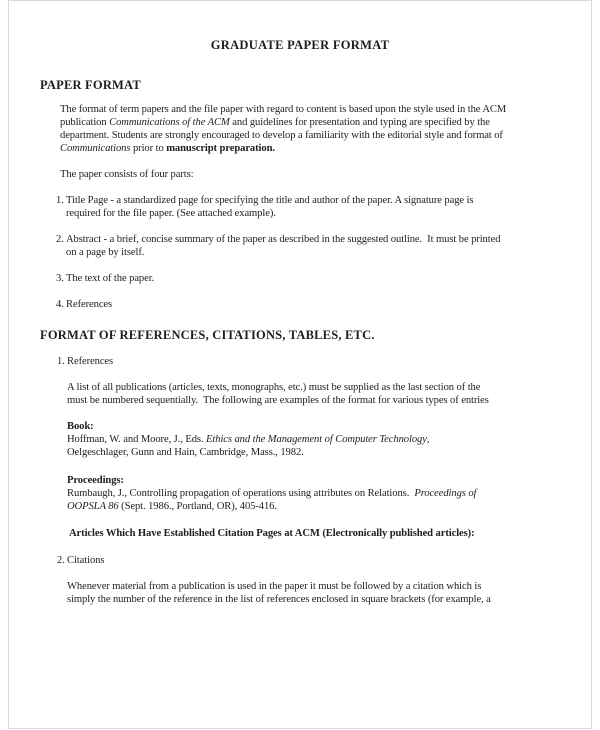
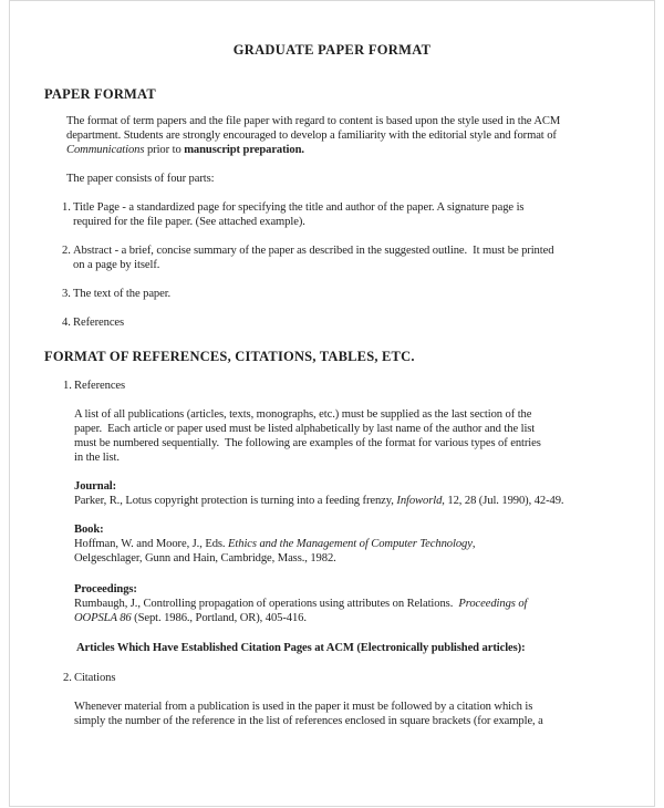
  GRADUATE PAPER FORMAT
  PAPER FORMAT
  The format of term papers and the file paper with regard to content is based upon the style used in the ACM
- publication Communications of the ACM and guidelines for presentation and typing are specified by the
  department. Students are strongly encouraged to develop a familiarity with the editorial style and format of
  Communications prior to manuscript preparation.
  The paper consists of four parts:
  1.
  Title Page - a standardized page for specifying the title and author of the paper. A signature page is
  required for the file paper. (See attached example).
  2.
  Abstract - a brief, concise summary of the paper as described in the suggested outline. It must be printed
  on a page by itself.
  3.
  The text of the paper.
  4.
  References
  FORMAT OF REFERENCES, CITATIONS, TABLES, ETC.
  1.
  References
  A list of all publications (articles, texts, monographs, etc.) must be supplied as the last section of the
+ paper. Each article or paper used must be listed alphabetically by last name of the author and the list
  must be numbered sequentially. The following are examples of the format for various types of entries
+ in the list.
+ Journal:
+ Parker, R., Lotus copyright protection is turning into a feeding frenzy, Infoworld, 12, 28 (Jul. 1990), 42-49.
  Book:
  Hoffman, W. and Moore, J., Eds. Ethics and the Management of Computer Technology,
  Oelgeschlager, Gunn and Hain, Cambridge, Mass., 1982.
  Proceedings:
  Rumbaugh, J., Controlling propagation of operations using attributes on Relations. Proceedings of
  OOPSLA 86 (Sept. 1986., Portland, OR), 405-416.
  Articles Which Have Established Citation Pages at ACM (Electronically published articles):
  2.
  Citations
  Whenever material from a publication is used in the paper it must be followed by a citation which is
  simply the number of the reference in the list of references enclosed in square brackets (for example, a
